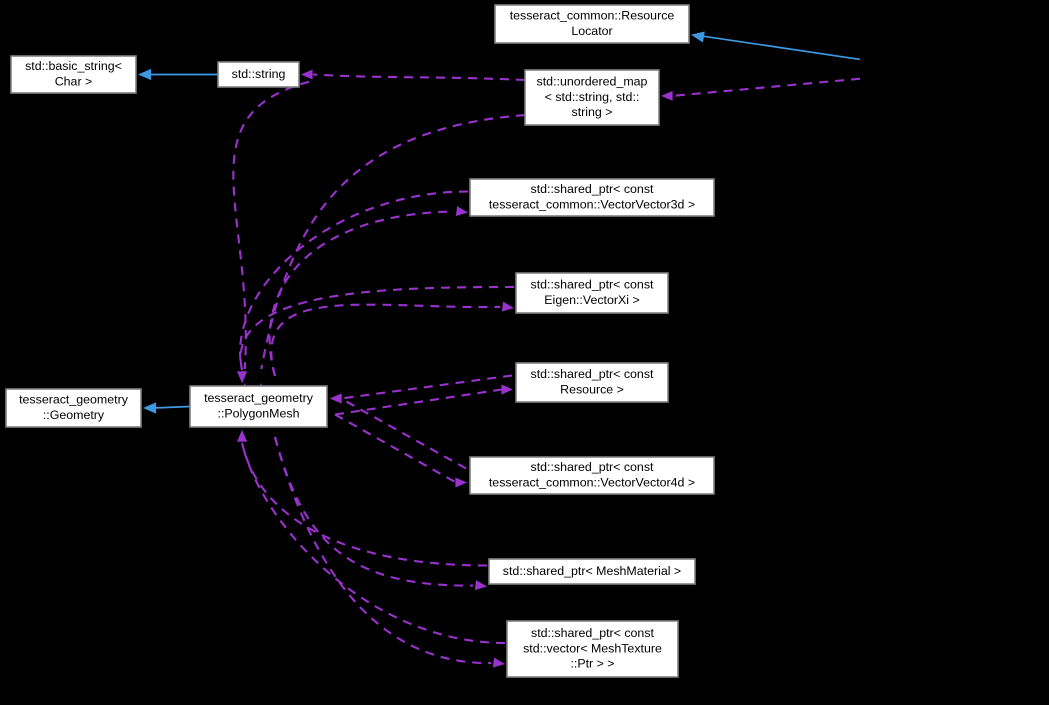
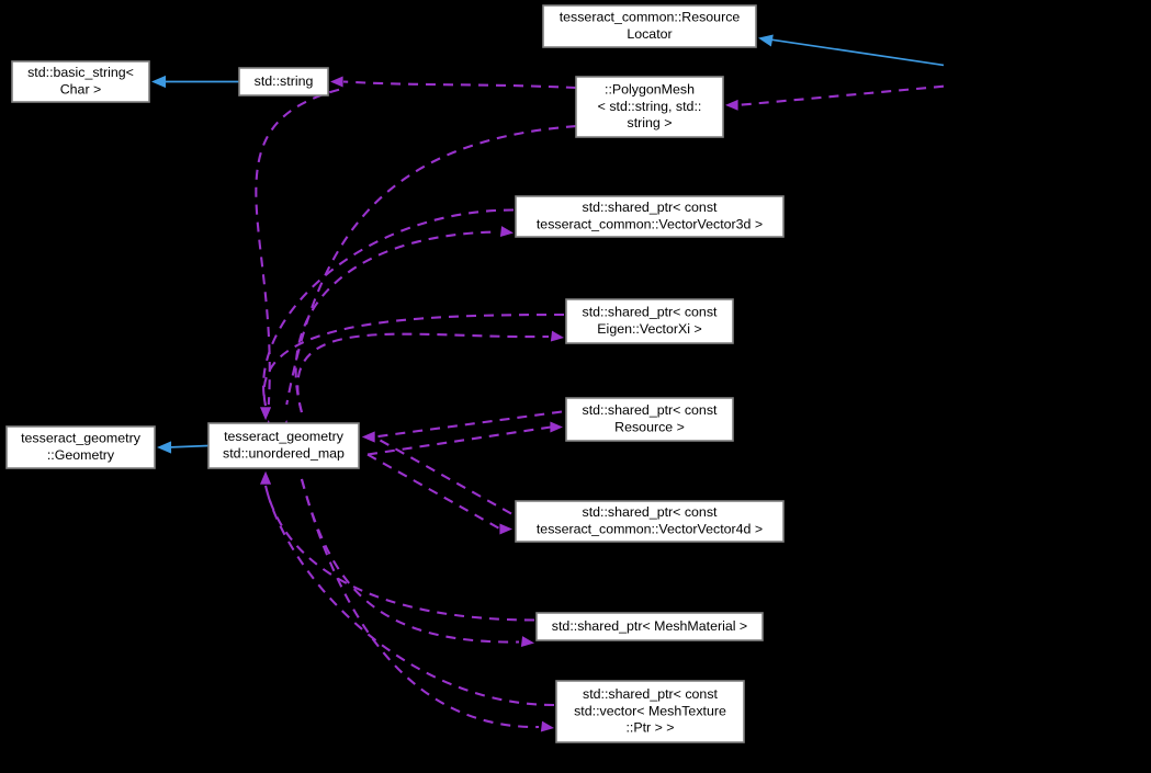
  std::basic_string<
  Char >
  std::string
  tesseract_common::Resource
  Locator
- std::unordered_map
+ ::PolygonMesh
  < std::string, std::
  string >
  std::shared_ptr< const
  tesseract_common::VectorVector3d >
  std::shared_ptr< const
  Eigen::VectorXi >
  std::shared_ptr< const
  Resource >
  std::shared_ptr< const
  tesseract_common::VectorVector4d >
  std::shared_ptr< MeshMaterial >
  std::shared_ptr< const
  std::vector< MeshTexture
  ::Ptr > >
  tesseract_geometry
  ::Geometry
  tesseract_geometry
- ::PolygonMesh
+ std::unordered_map
